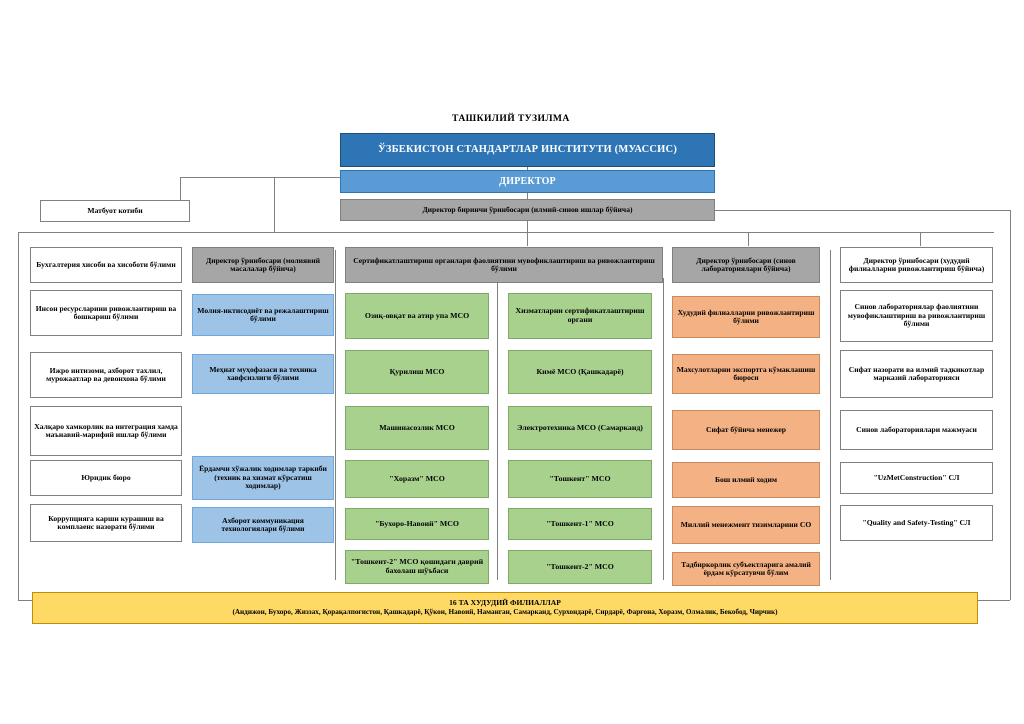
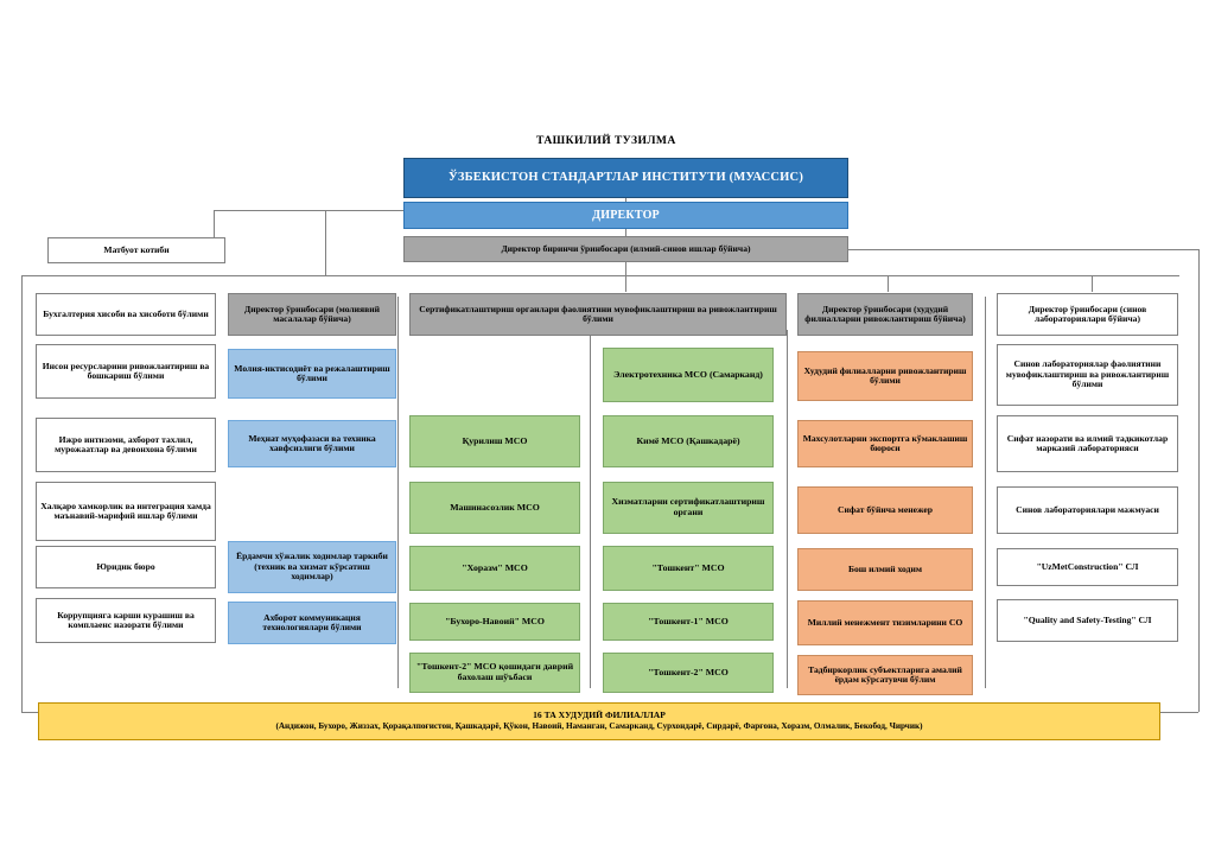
  ТАШКИЛИЙ ТУЗИЛМА
  ЎЗБЕКИСТОН СТАНДАРТЛАР ИНСТИТУТИ (МУАССИС)
  ДИРЕКТОР
  Директор биринчи ўринбосари (илмий-синов ишлар бўйича)
  Матбуот котиби
  Бухгалтерия хисоби ва хисоботи бўлими
  Инсон ресурсларини ривожлантириш ва бошкариш бўлими
  Ижро интизоми, ахборот тахлил, мурожаатлар ва девонхона бўлими
  Халқаро хамкорлик ва интеграция хамда маънавий-марифий ишлар бўлими
  Юридик бюро
  Коррупцияга карши курашиш ва комплаенс назорати бўлими
  Директор ўринбосари (молиявий масалалар бўйича)
  Молия-иктисодиёт ва режалаштириш бўлими
  Меҳнат муҳофазаси ва техника хавфсизлиги бўлими
  Ёрдамчи хўжалик ходимлар таркиби (техник ва хизмат кўрсатиш ходимлар)
  Ахборот коммуникация технологиялари бўлими
  Сертификатлаштириш органлари фаолиятини мувофиклаштириш ва ривожлантириш бўлими
- Озиқ-овқат ва атир упа МСО
  Қурилиш МСО
  Машинасозлик МСО
  "Хоразм" МСО
  "Бухоро-Навоий" МСО
  "Тошкент-2" МСО қошидаги даврий бахолаш шўъбаси
- Хизматларни сертификатлаштириш органи
+ Электротехника МСО (Самарканд)
  Кимё МСО (Қашкадарё)
- Электротехника МСО (Самарканд)
+ Хизматларни сертификатлаштириш органи
  "Тошкент" МСО
  "Тошкент-1" МСО
  "Тошкент-2" МСО
- Директор ўринбосари (синов лабораториялари бўйича)
+ Директор ўринбосари (худудий филиалларни ривожлантириш бўйича)
  Худудий филиалларни ривожлантириш бўлими
  Махсулотларни экспортга кўмаклашиш бюроси
  Сифат бўйича менежер
  Бош илмий ходим
  Миллий менежмент тизимларини СО
  Тадбиркорлик субъектларига амалий ёрдам кўрсатувчи бўлим
- Директор ўринбосари (худудий филиалларни ривожлантириш бўйича)
+ Директор ўринбосари (синов лабораториялари бўйича)
  Синов лабораториялар фаолиятини мувофиклаштириш ва ривожлантириш бўлими
  Сифат назорати ва илмий тадкикотлар марказий лабораторияси
  Синов лабораториялари мажмуаси
  "UzMetConstruction" СЛ
  "Quality and Safety-Testing" СЛ
  16 ТА ХУДУДИЙ ФИЛИАЛЛАР
  (Андижон, Бухоро, Жиззах, Қорақалпоғистон, Қашкадарё, Қўкон, Навоий, Наманган, Самарканд, Сурхондарё, Сирдарё, Фарғона, Хоразм, Олмалик, Бекобод, Чирчик)
